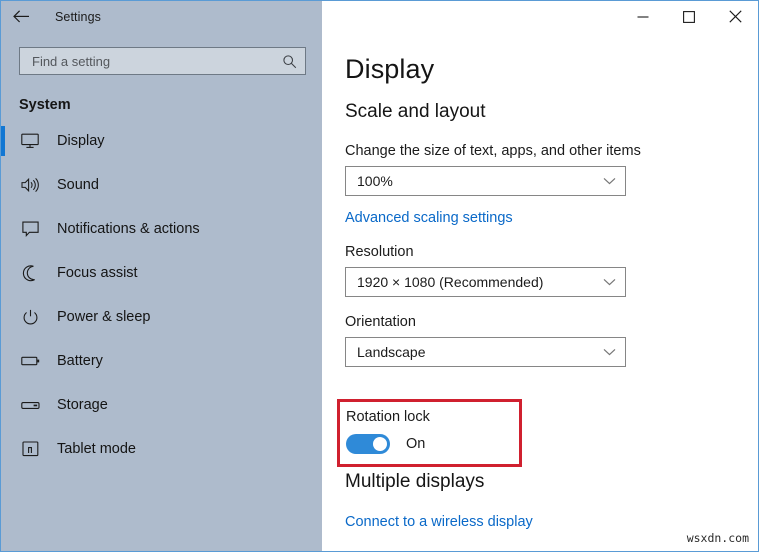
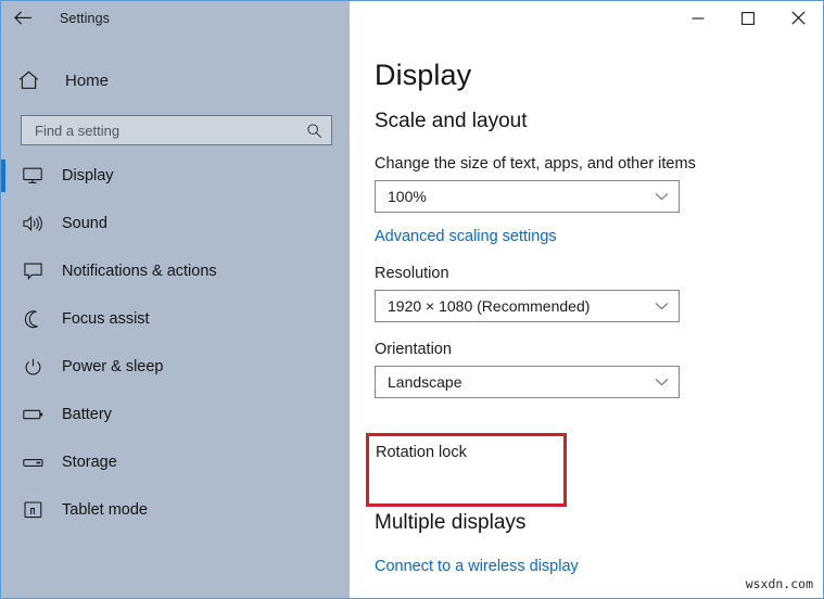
  Settings
+ Home
  Find a setting
- System
  Display
  Sound
  Notifications & actions
  Focus assist
  Power & sleep
  Battery
  Storage
  Tablet mode
  Display
  Scale and layout
  Change the size of text, apps, and other items
  100%
  Advanced scaling settings
  Resolution
  1920 × 1080 (Recommended)
  Orientation
  Landscape
  Rotation lock
- On
  Multiple displays
  Connect to a wireless display
  wsxdn.com
